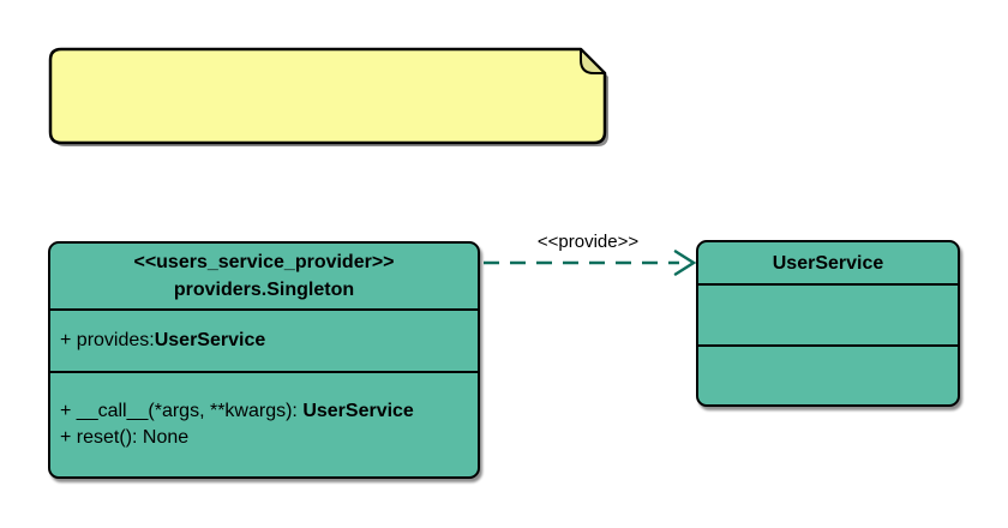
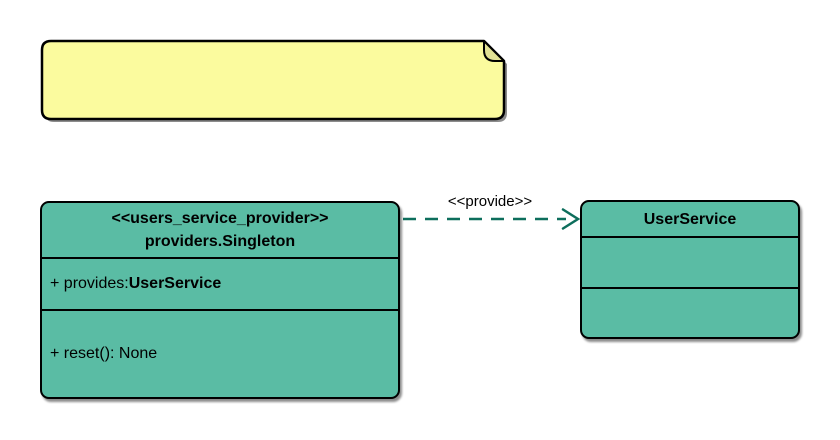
  <<provide>>
  <<users_service_provider>>
  providers.Singleton
  + provides:
  UserService
- + __call__(*args, **kwargs): UserService
  + reset(): None
  UserService
